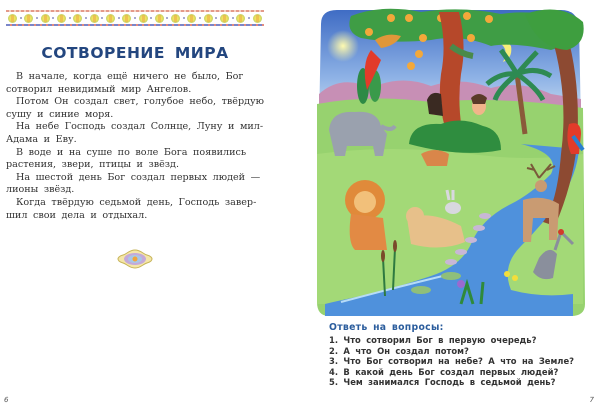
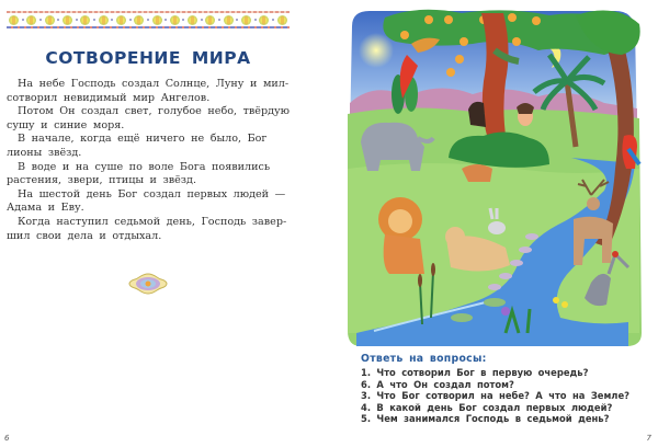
  СОТВОРЕНИЕ МИРА
- В начале, когда ещё ничего не было, Бог
+ На небе Господь создал Солнце, Луну и мил-
  сотворил невидимый мир Ангелов.
  Потом Он создал свет, голубое небо, твёрдую
  сушу и синие моря.
- На небе Господь создал Солнце, Луну и мил-
+ В начале, когда ещё ничего не было, Бог
- Адама и Еву.
+ лионы звёзд.
  В воде и на суше по воле Бога появились
  растения, звери, птицы и звёзд.
  На шестой день Бог создал первых людей —
- лионы звёзд.
+ Адама и Еву.
- Когда твёрдую седьмой день, Господь завер-
+ Когда наступил седьмой день, Господь завер-
  шил свои дела и отдыхал.
  6
  Ответь на вопросы:
  1. Что сотворил Бог в первую очередь?
- 2. А что Он создал потом?
+ 6. А что Он создал потом?
  3. Что Бог сотворил на небе? А что на Земле?
  4. В какой день Бог создал первых людей?
  5. Чем занимался Господь в седьмой день?
  7
